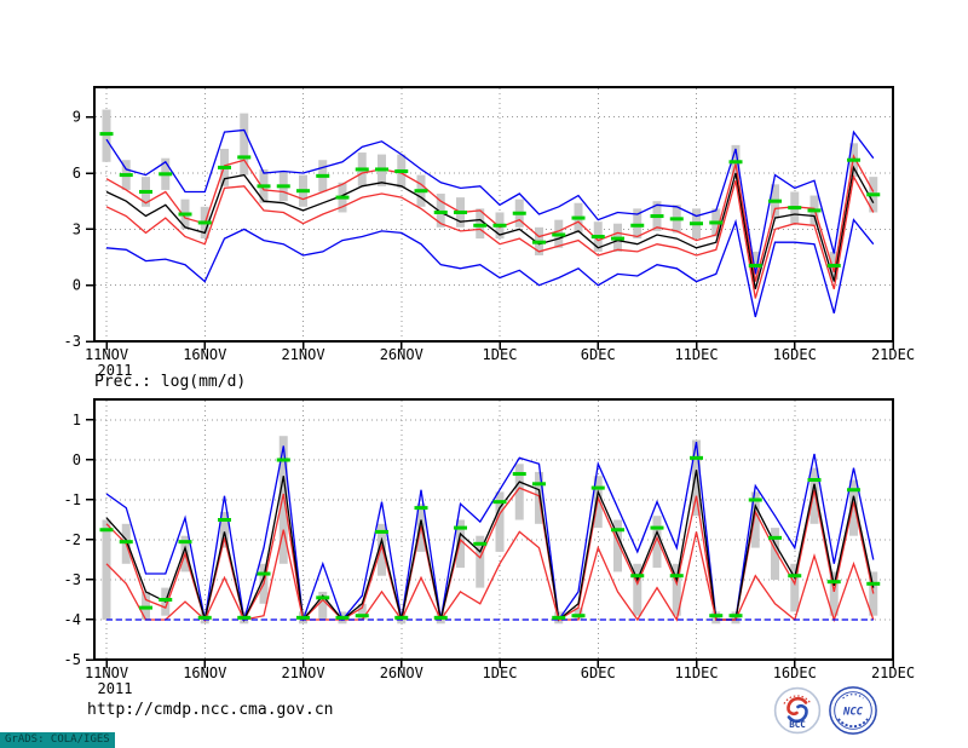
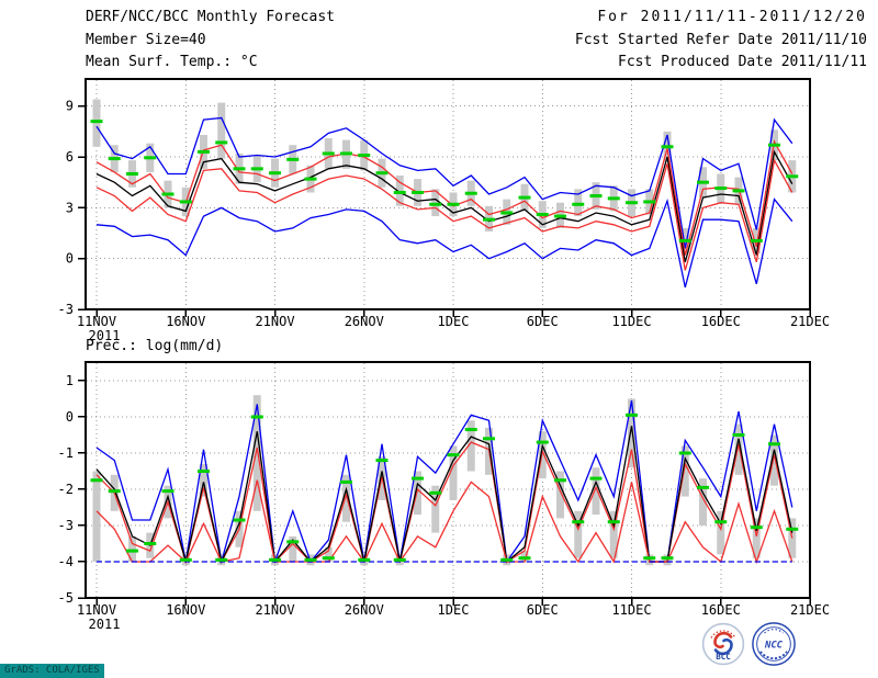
  9
  6
  3
  0
  -3
  11NOV
  2011
  16NOV
  21NOV
  26NOV
  1DEC
  6DEC
  11DEC
  16DEC
  21DEC
  1
  0
  -1
  -2
  -3
  -4
  -5
  11NOV
  2011
  16NOV
  21NOV
  26NOV
  1DEC
  6DEC
  11DEC
  16DEC
  21DEC
+ DERF/NCC/BCC Monthly Forecast
+ Member Size=40
+ Mean Surf. Temp.: °C
+ For 2011/11/11-2011/12/20
+ Fcst Started Refer Date 2011/11/10
+ Fcst Produced Date 2011/11/11
  Prec.: log(mm/d)
- http://cmdp.ncc.cma.gov.cn
  BCC
  NCC
  GrADS: COLA/IGES
